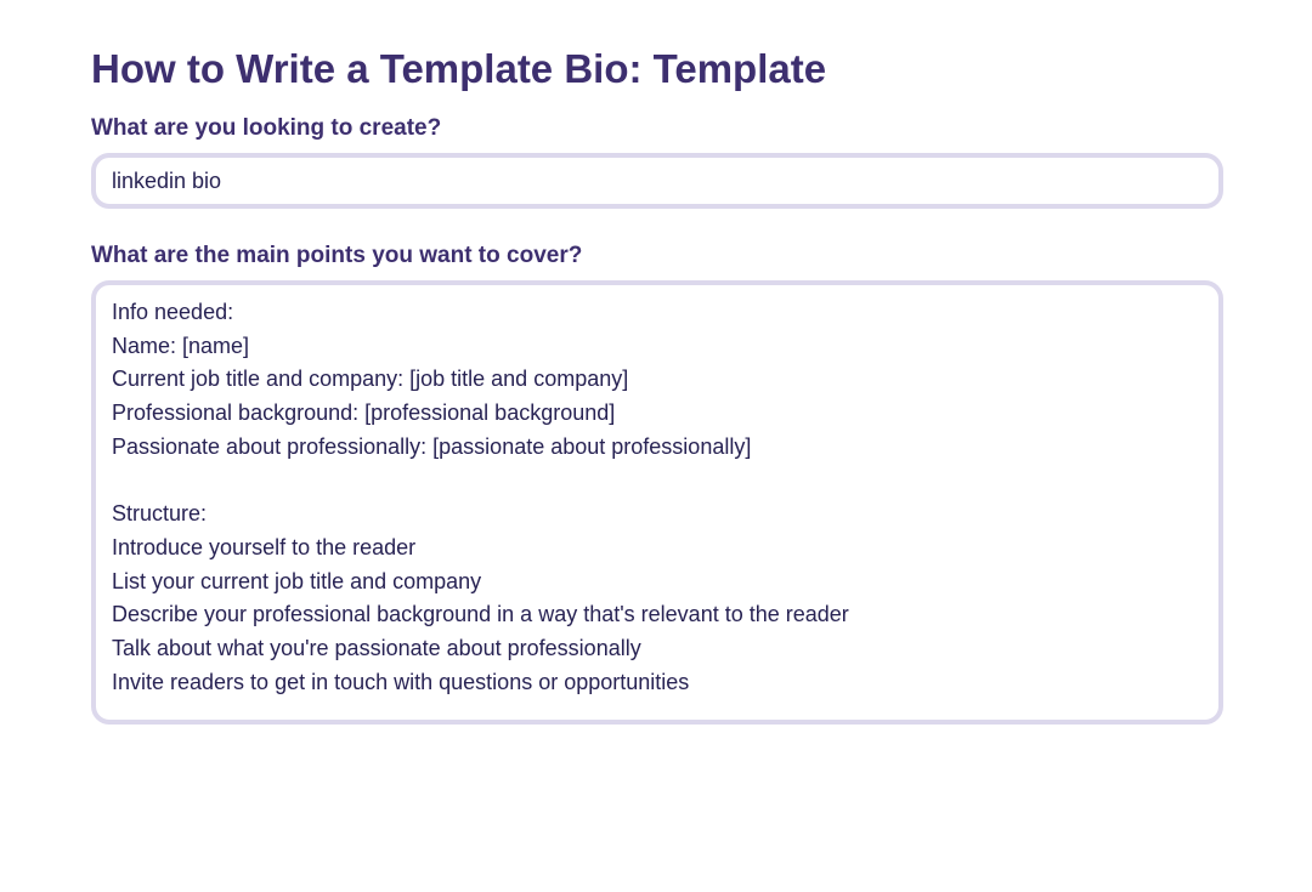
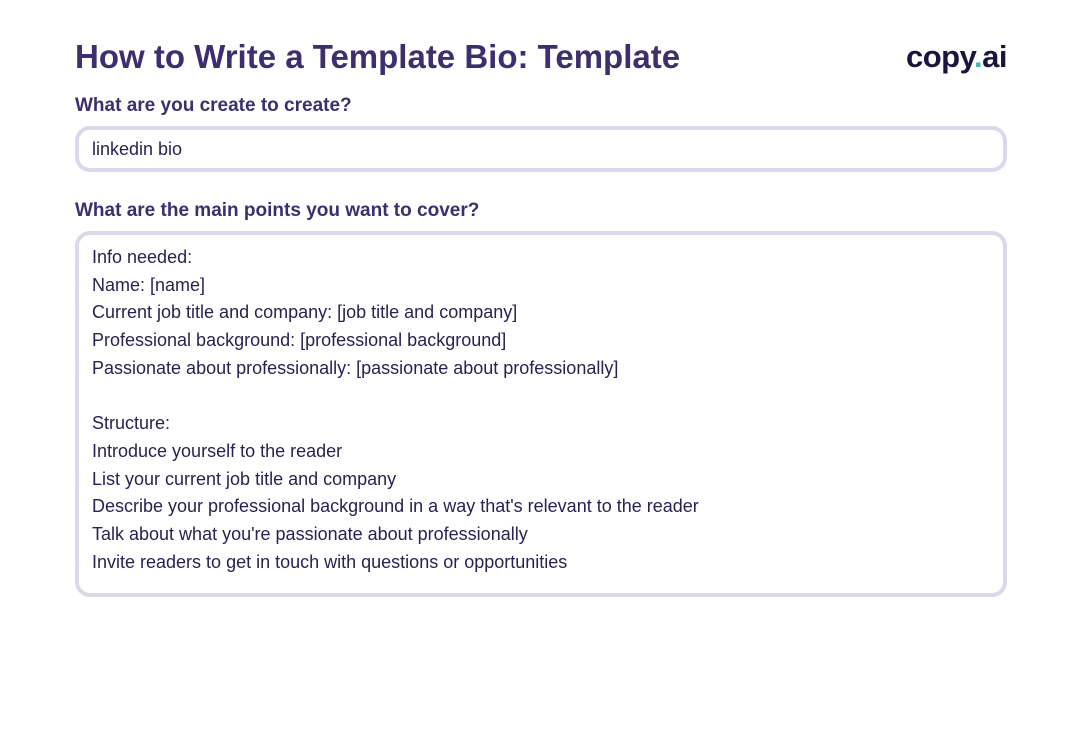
  How to Write a Template Bio: Template
+ copy.ai
- What are you looking to create?
+ What are you create to create?
  linkedin bio
  What are the main points you want to cover?
  Info needed:
  Name: [name]
  Current job title and company: [job title and company]
  Professional background: [professional background]
  Passionate about professionally: [passionate about professionally]
  Structure:
  Introduce yourself to the reader
  List your current job title and company
  Describe your professional background in a way that's relevant to the reader
  Talk about what you're passionate about professionally
  Invite readers to get in touch with questions or opportunities
